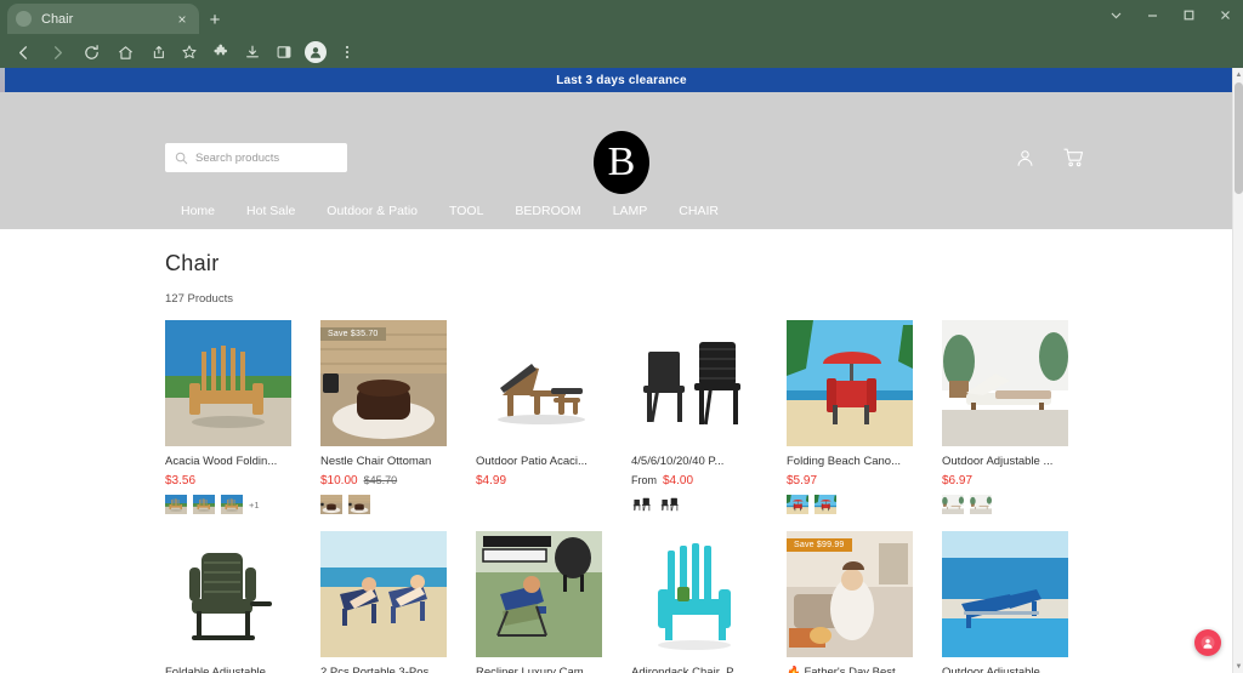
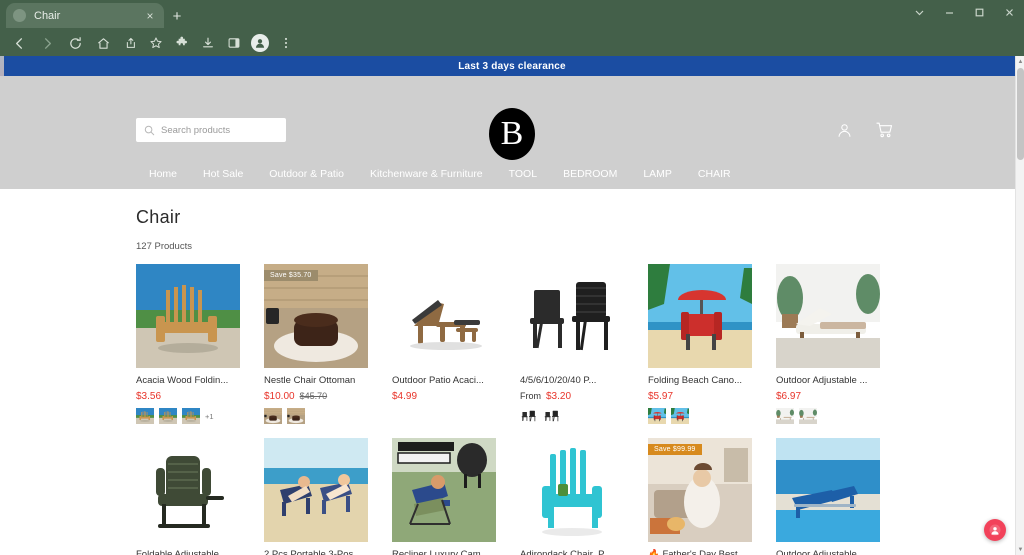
  Chair
  ×
  +
  Last 3 days clearance
  Search products
  B
  Home
  Hot Sale
  Outdoor & Patio
+ Kitchenware & Furniture
  TOOL
  BEDROOM
  LAMP
  CHAIR
  Chair
  127 Products
  Acacia Wood Foldin...
  $3.56
  +1
  Nestle Chair Ottoman
  $10.00
  $45.70
  Outdoor Patio Acaci...
  $4.99
  4/5/6/10/20/40 P...
  From
- $4.00
+ $3.20
  Folding Beach Cano...
  $5.97
  Outdoor Adjustable ...
  $6.97
